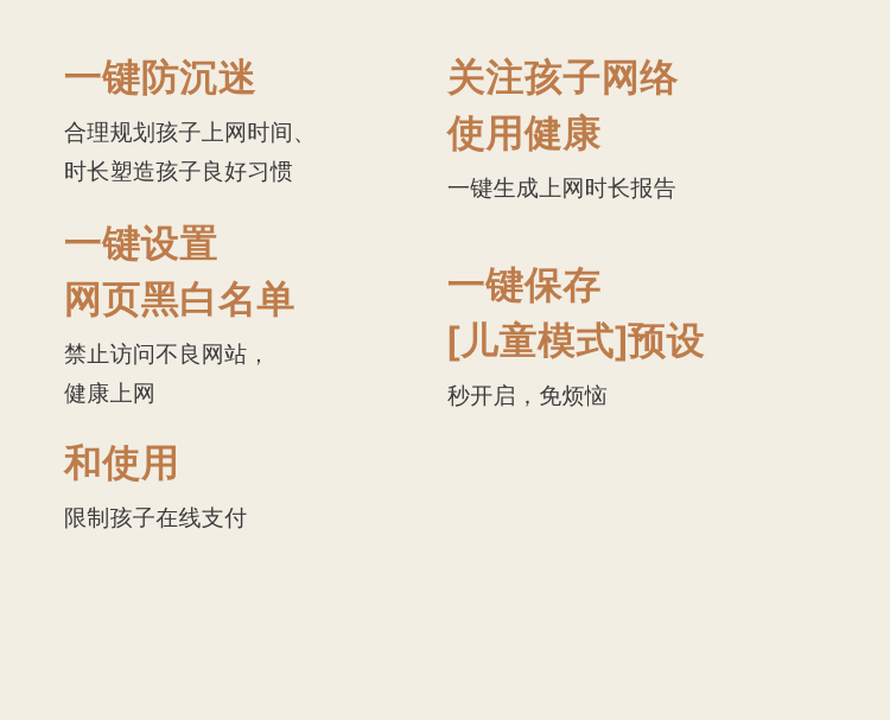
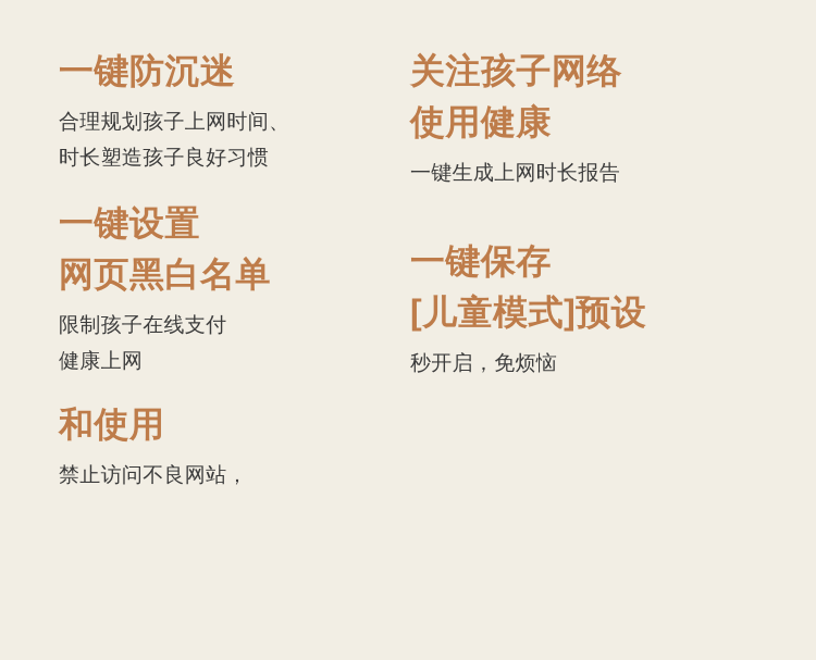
  一键防沉迷
  合理规划孩子上网时间、
  时长塑造孩子良好习惯
  一键设置
  网页黑白名单
- 禁止访问不良网站，
+ 限制孩子在线支付
  健康上网
  和使用
- 限制孩子在线支付
+ 禁止访问不良网站，
  关注孩子网络
  使用健康
  一键生成上网时长报告
  一键保存
  [儿童模式]预设
  秒开启，免烦恼
